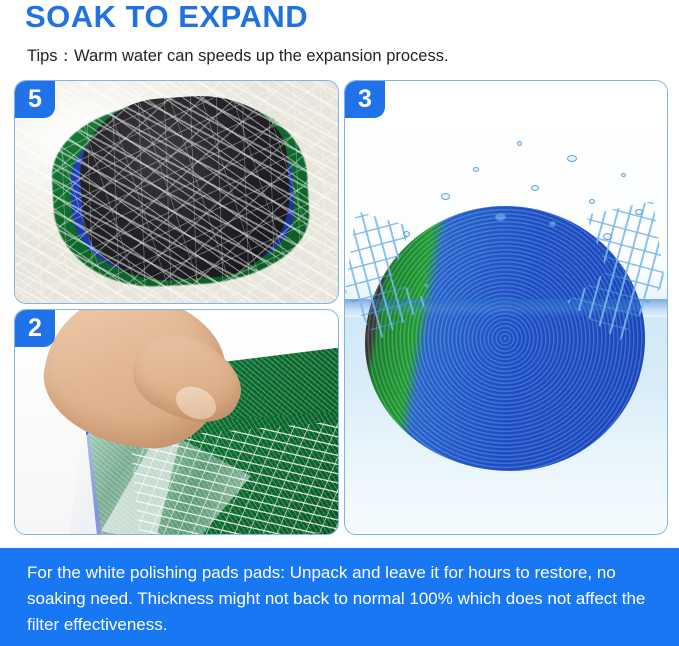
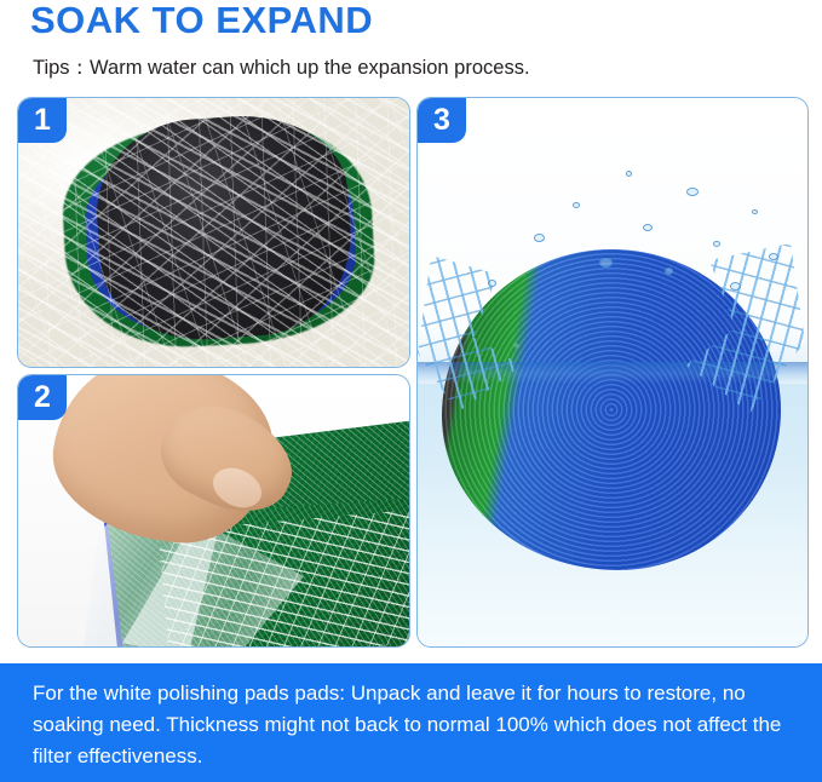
  SOAK TO EXPAND
- Tips：Warm water can speeds up the expansion process.
+ Tips：Warm water can which up the expansion process.
- 5
+ 1
  2
  3
  For the white polishing pads pads: Unpack and leave it for hours to restore, no soaking need. Thickness might not back to normal 100% which does not affect the filter effectiveness.
